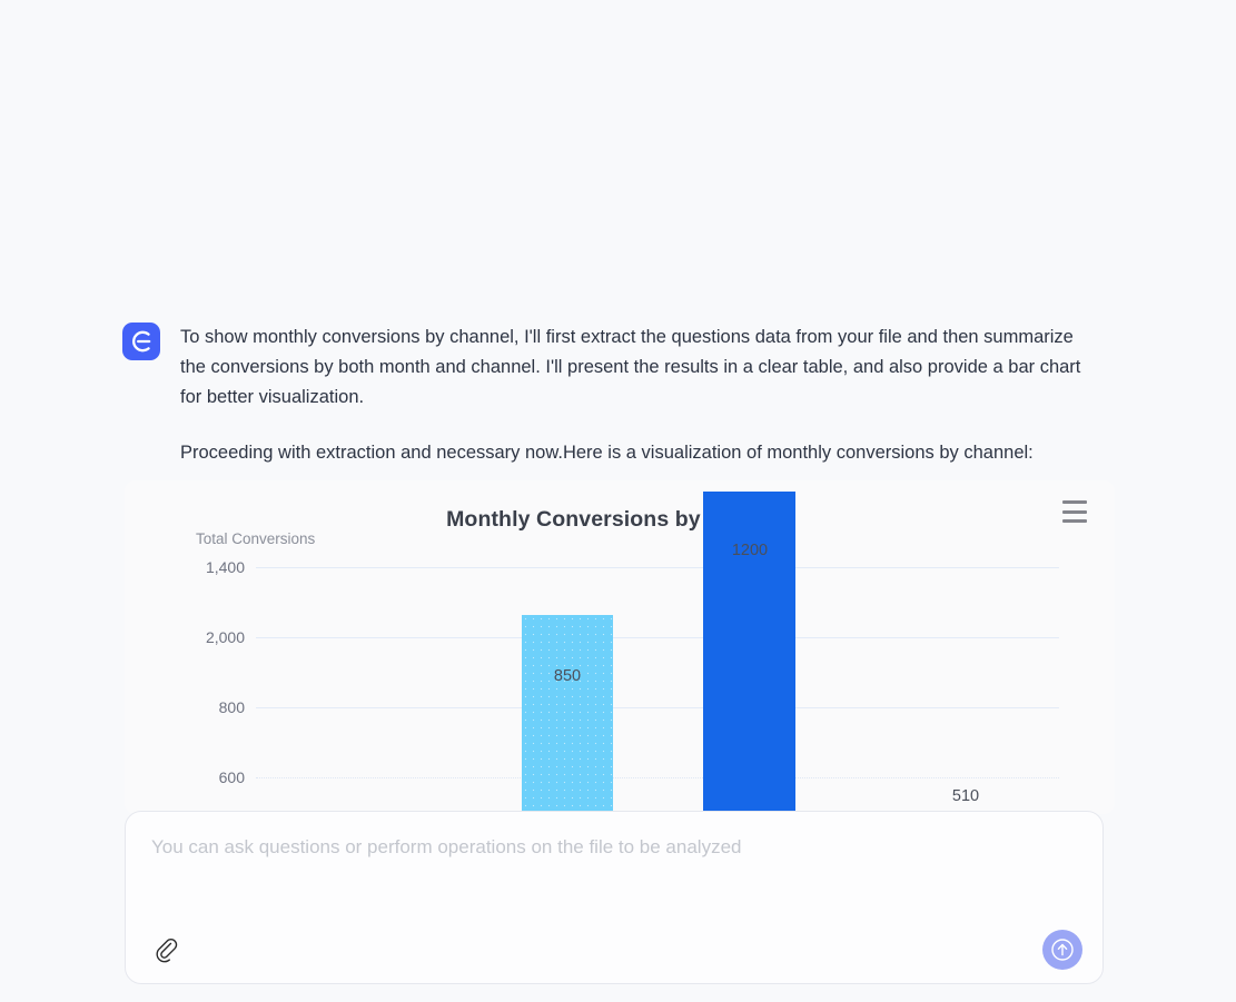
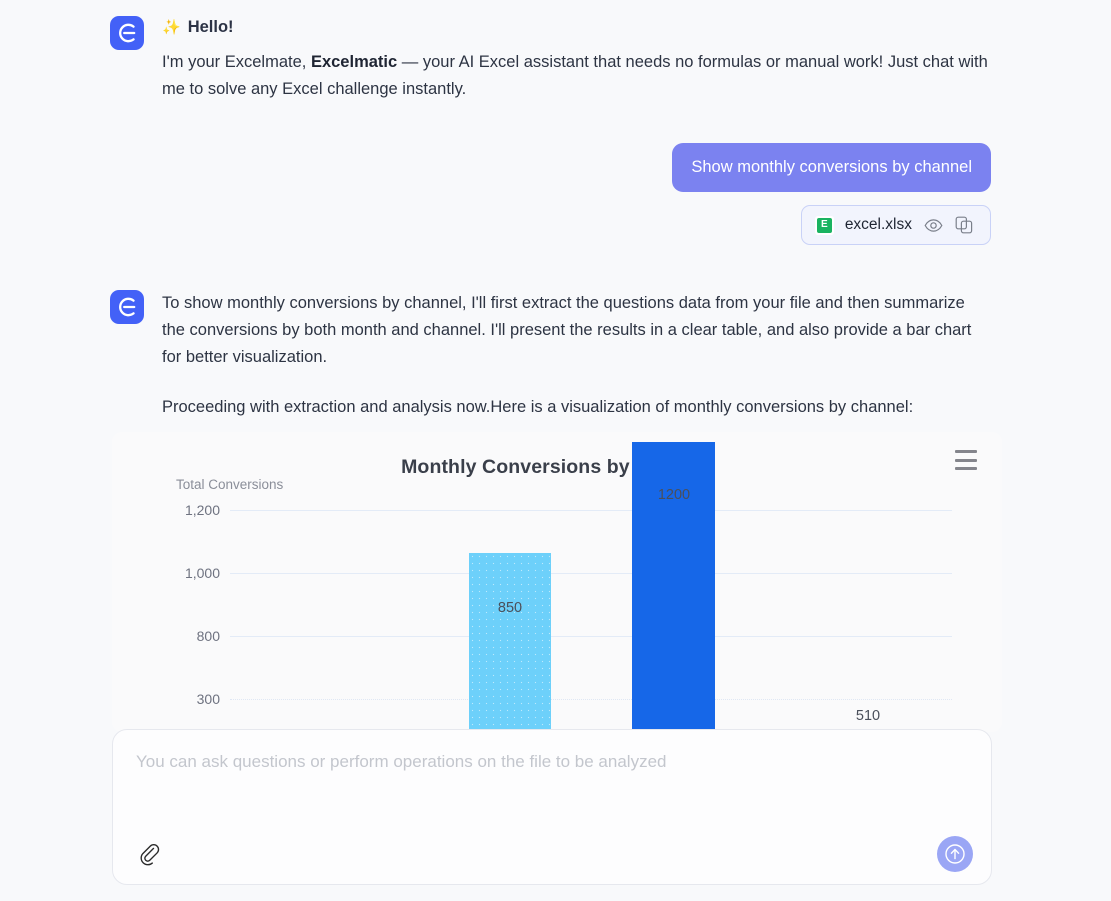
+ ✨
+ Hello!
+ I'm your Excelmate, Excelmatic — your AI Excel assistant that needs no formulas or manual work! Just chat with me to solve any Excel challenge instantly.
+ Show monthly conversions by channel
+ E
+ excel.xlsx
  To show monthly conversions by channel, I'll first extract the questions data from your file and then summarize the conversions by both month and channel. I'll present the results in a clear table, and also provide a bar chart for better visualization.
- Proceeding with extraction and necessary now.Here is a visualization of monthly conversions by channel:
+ Proceeding with extraction and analysis now.Here is a visualization of monthly conversions by channel:
  Monthly Conversions by
  Total Conversions
- 1,400
+ 1,200
- 2,000
+ 1,000
  800
- 600
+ 300
  850
  1200
  510
  You can ask questions or perform operations on the file to be analyzed
